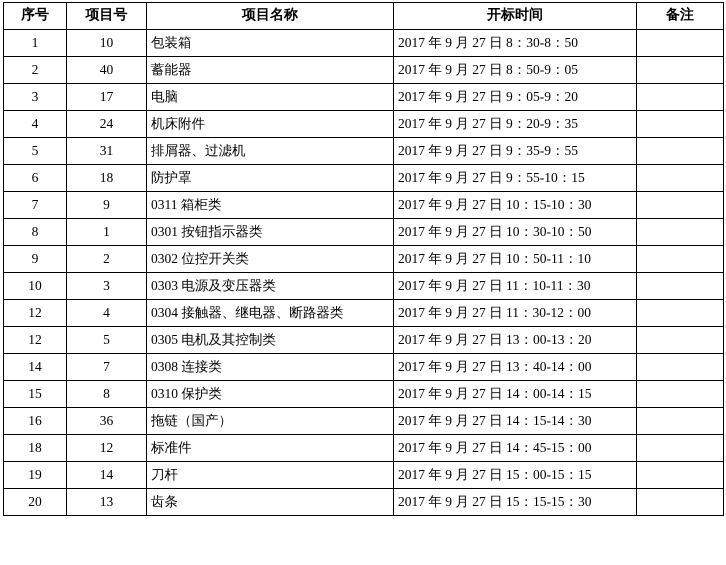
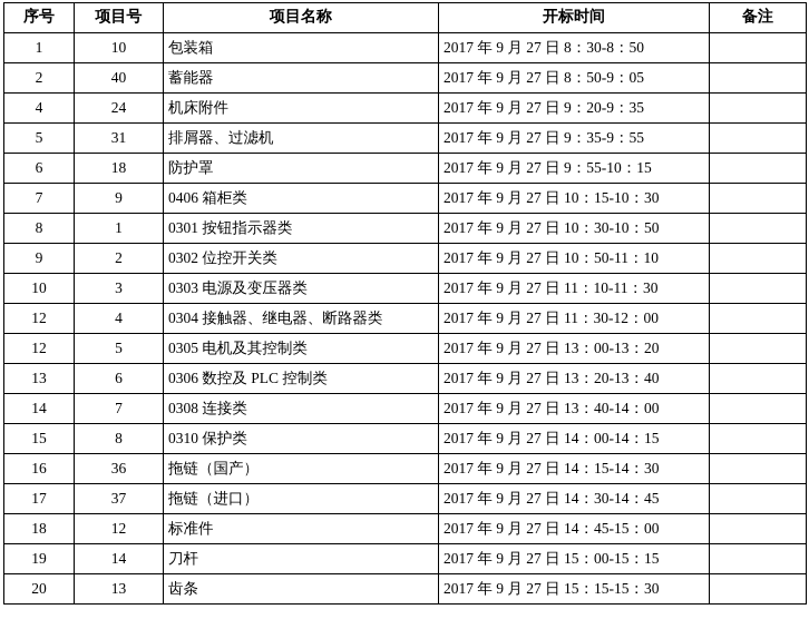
  序号	项目号	项目名称	开标时间	备注
  1	10	包装箱	2017 年 9 月 27 日 8：30-8：50
  2	40	蓄能器	2017 年 9 月 27 日 8：50-9：05
- 3	17	电脑	2017 年 9 月 27 日 9：05-9：20
  4	24	机床附件	2017 年 9 月 27 日 9：20-9：35
  5	31	排屑器、过滤机	2017 年 9 月 27 日 9：35-9：55
  6	18	防护罩	2017 年 9 月 27 日 9：55-10：15
- 7	9	0311 箱柜类	2017 年 9 月 27 日 10：15-10：30
+ 7	9	0406 箱柜类	2017 年 9 月 27 日 10：15-10：30
  8	1	0301 按钮指示器类	2017 年 9 月 27 日 10：30-10：50
  9	2	0302 位控开关类	2017 年 9 月 27 日 10：50-11：10
  10	3	0303 电源及变压器类	2017 年 9 月 27 日 11：10-11：30
  12	4	0304 接触器、继电器、断路器类	2017 年 9 月 27 日 11：30-12：00
  12	5	0305 电机及其控制类	2017 年 9 月 27 日 13：00-13：20
+ 13	6	0306 数控及 PLC 控制类	2017 年 9 月 27 日 13：20-13：40
  14	7	0308 连接类	2017 年 9 月 27 日 13：40-14：00
  15	8	0310 保护类	2017 年 9 月 27 日 14：00-14：15
  16	36	拖链（国产）	2017 年 9 月 27 日 14：15-14：30
+ 17	37	拖链（进口）	2017 年 9 月 27 日 14：30-14：45
  18	12	标准件	2017 年 9 月 27 日 14：45-15：00
  19	14	刀杆	2017 年 9 月 27 日 15：00-15：15
  20	13	齿条	2017 年 9 月 27 日 15：15-15：30
